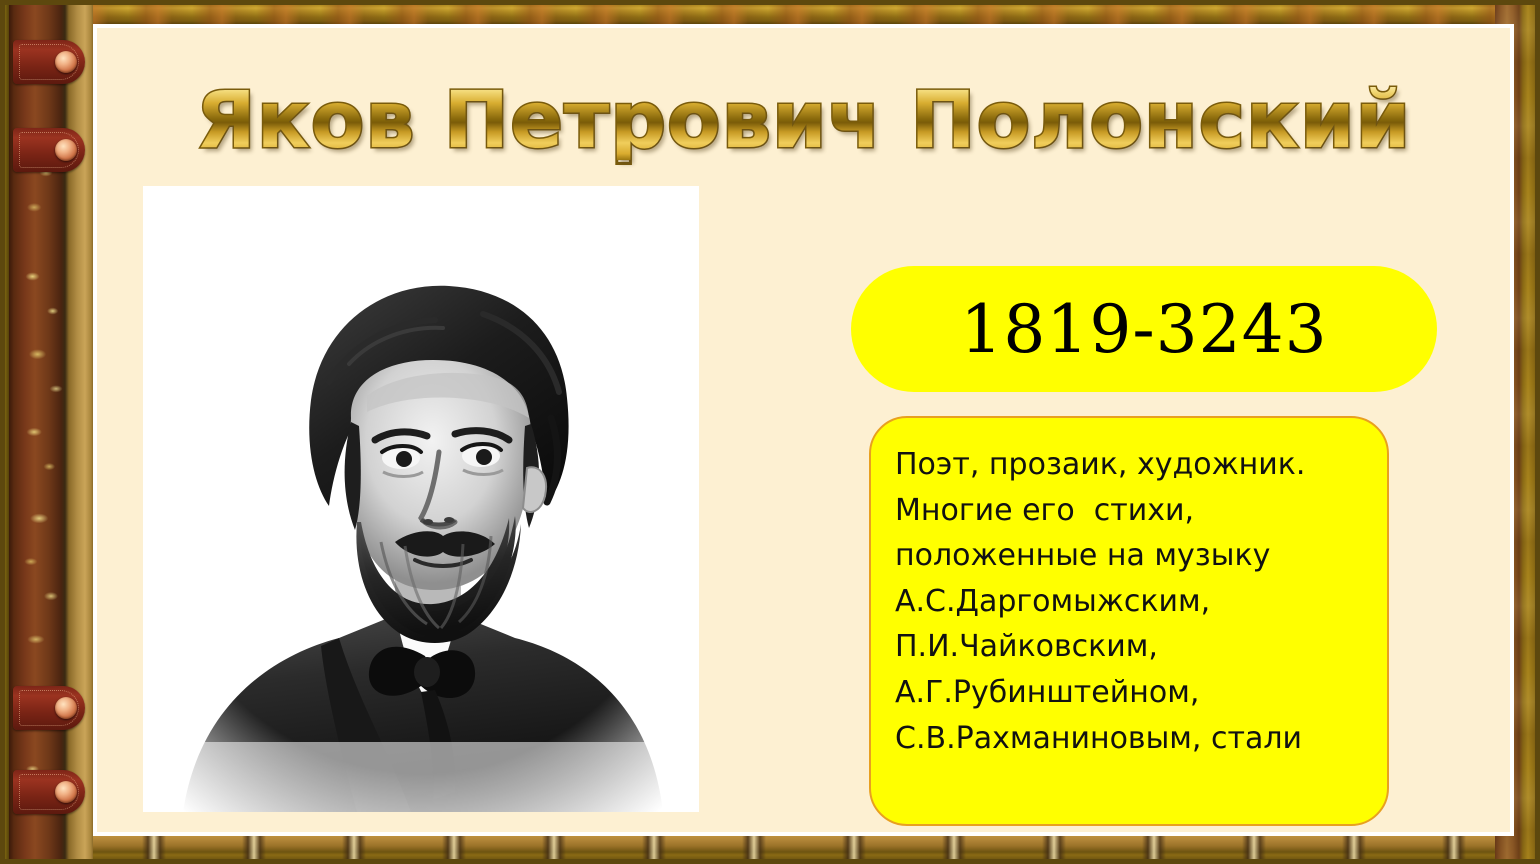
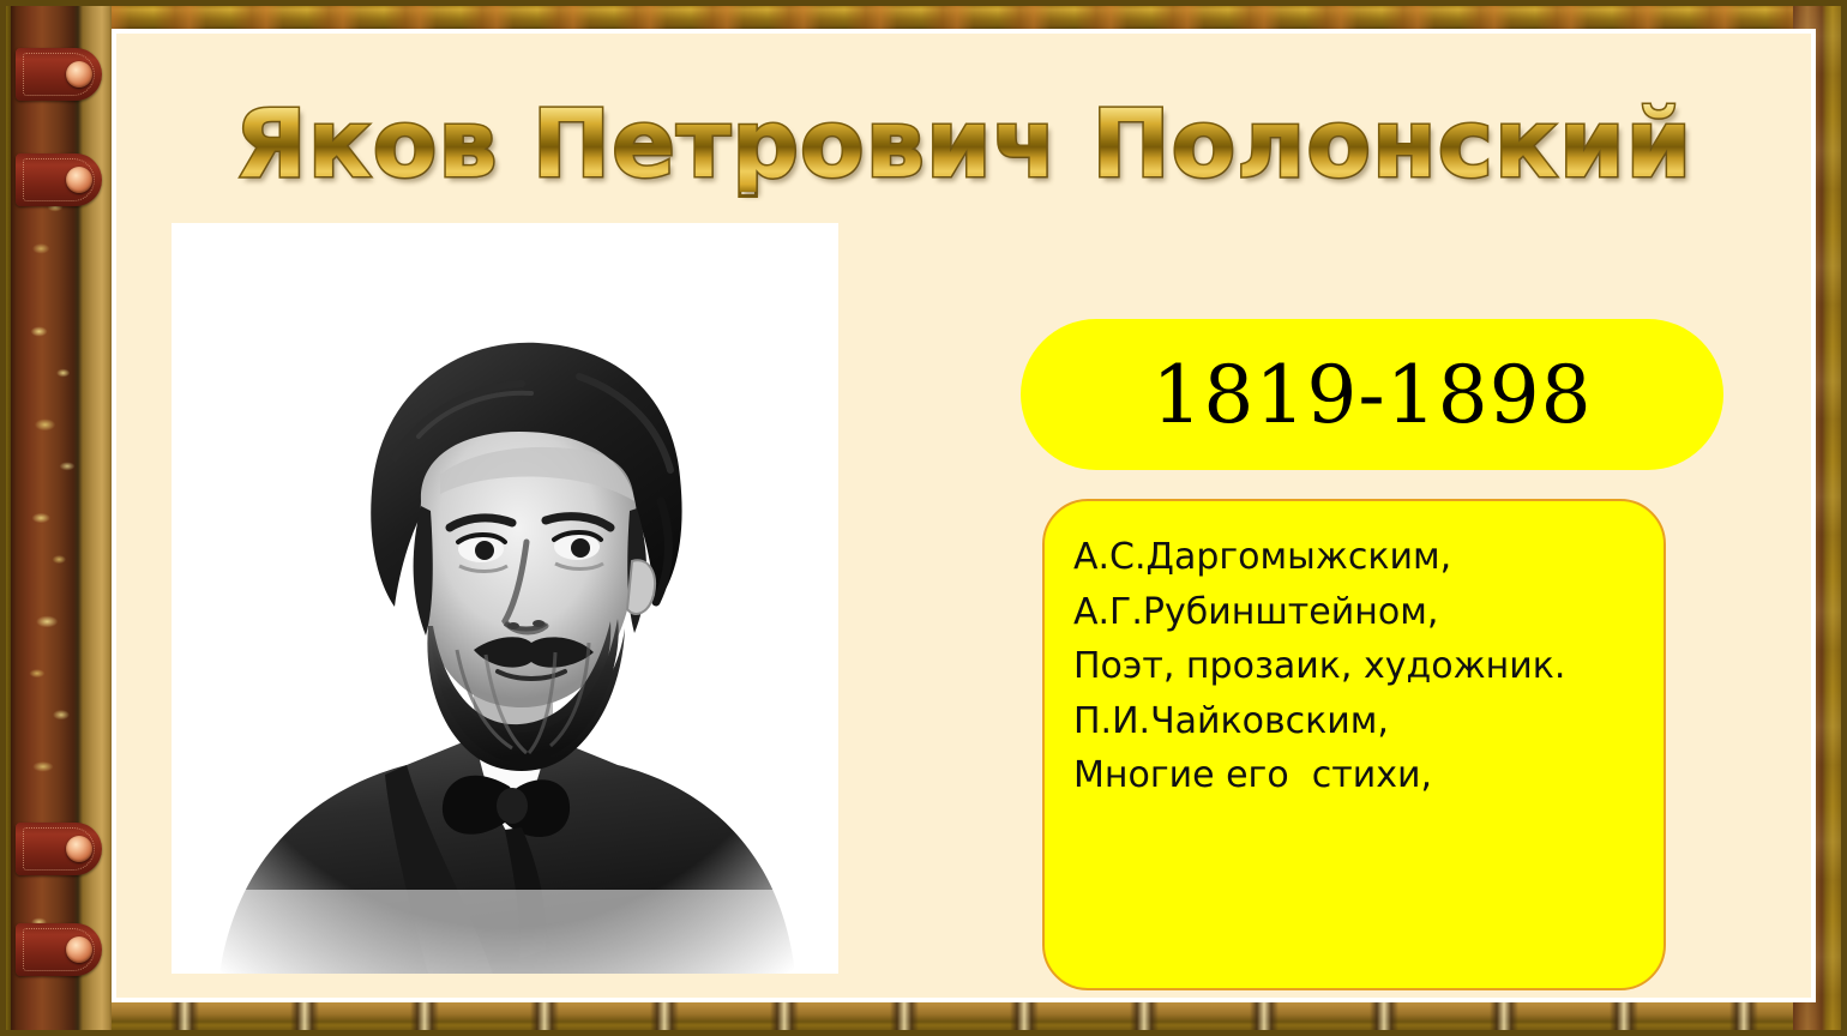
  Яков Петрович Полонский
- 1819-3243
+ 1819-1898
- Поэт, прозаик, художник.
+ А.С.Даргомыжским,
- Многие его стихи,
+ А.Г.Рубинштейном,
- положенные на музыку
- А.С.Даргомыжским,
+ Поэт, прозаик, художник.
  П.И.Чайковским,
- А.Г.Рубинштейном,
+ Многие его стихи,
- С.В.Рахманиновым, стали
